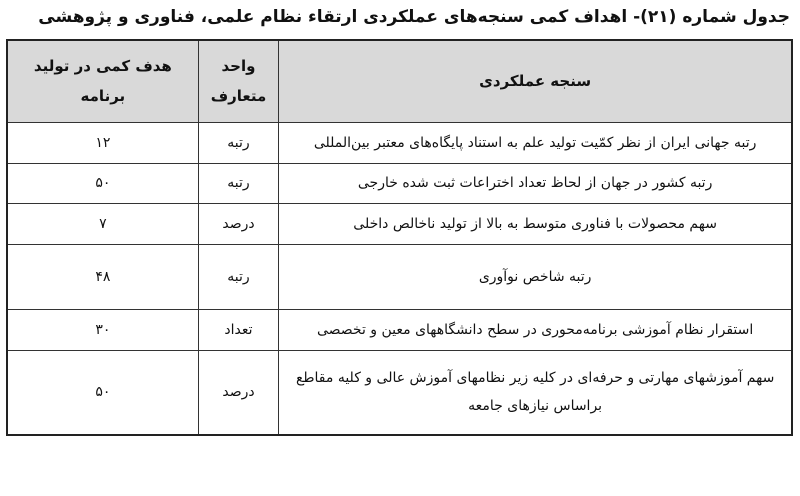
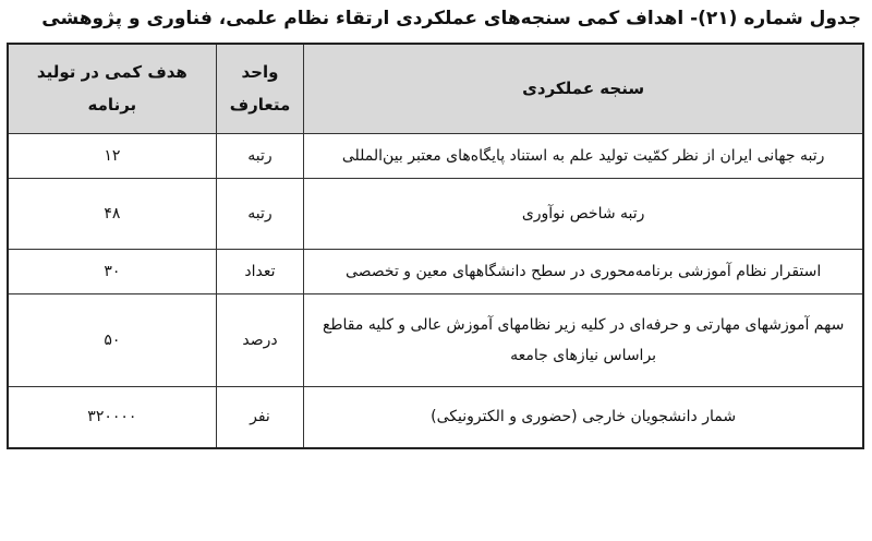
  جدول شماره (۲۱)- اهداف کمی سنجه‌های عملکردی ارتقاء نظام علمی، فناوری و پژوهشی
  سنجه عملکردی	واحد متعارف	هدف کمی در تولید برنامه
  رتبه جهانی ایران از نظر کمّیت تولید علم به استناد پایگاه‌های معتبر بینالمللی	رتبه	۱۲
- رتبه کشور در جهان از لحاظ تعداد اختراعات ثبت شده خارجی	رتبه	۵۰
- سهم محصولات با فناوری متوسط به بالا از تولید ناخالص داخلی	درصد	۷
  رتبه شاخص نوآوری	رتبه	۴۸
  استقرار نظام آموزشی برنامهمحوری در سطح دانشگاههای معین و تخصصی	تعداد	۳۰
  سهم آموزشهای مهارتی و حرفه‌ای در کلیه زیر نظامهای آموزش عالی و کلیه مقاطع براساس نیازهای جامعه	درصد	۵۰
+ شمار دانشجویان خارجی (حضوری و الکترونیکی)	نفر	۳۲۰۰۰۰
